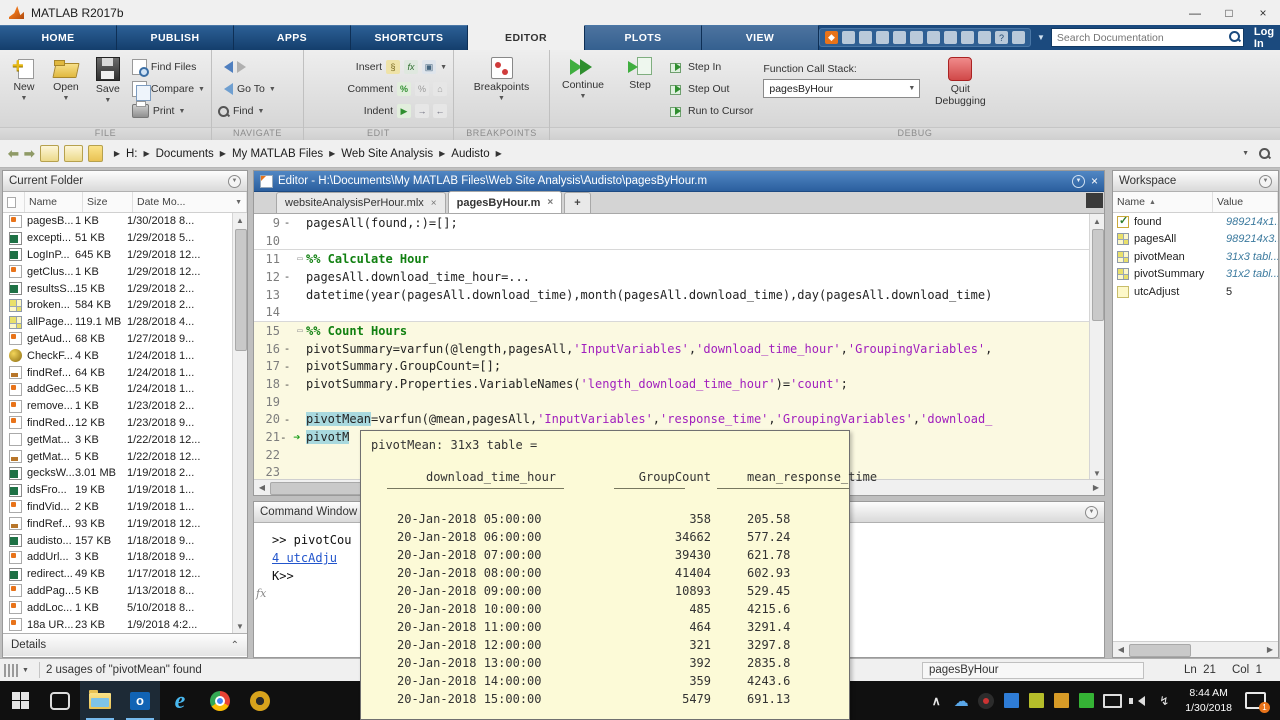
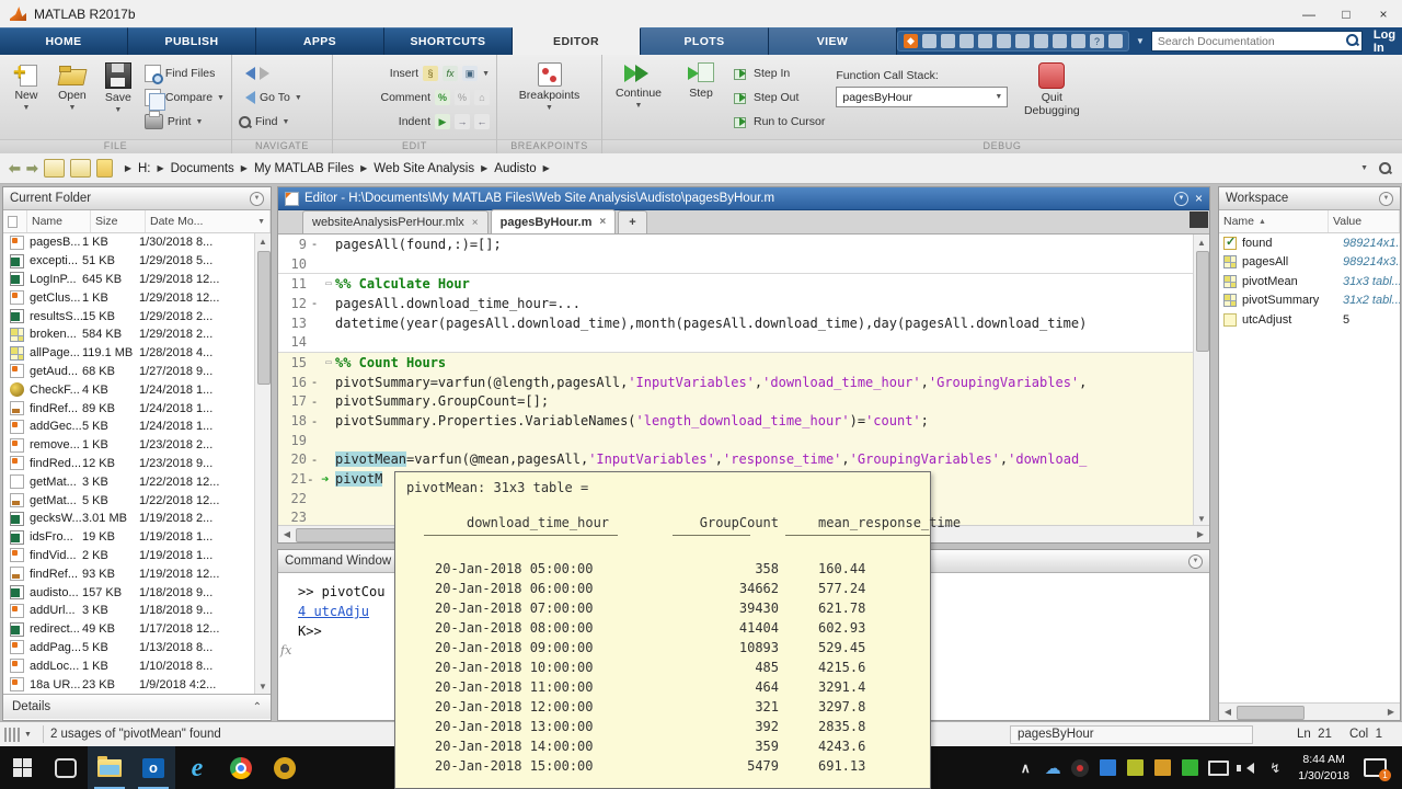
  MATLAB R2017b
  —
  □
  ×
  HOME
  PUBLISH
  APPS
  SHORTCUTS
  EDITOR
  PLOTS
  VIEW
  ◆
  ?
  ▼
  Search Documentation
  Log In
  New
  Open
  Save
  Find Files
  Compare
  Print
  FILE
  Go To
  Find
  NAVIGATE
  Insert
  §
  fx
  ▣
  Comment
  %
  %
  ⌂
  Indent
  ▶
  →
  ←
  EDIT
  Breakpoints
  BREAKPOINTS
  Continue
  Step
  Step In
  Step Out
  Run to Cursor
  Function Call Stack:
  pagesByHour
  Quit
  Debugging
  DEBUG
  ⬅
  ➡
  ▶
  H:
  ▶
  Documents
  ▶
  My MATLAB Files
  ▶
  Web Site Analysis
  ▶
  Audisto
  ▶
  Current Folder
  Name
  Size
  Date Mo...
  pagesB...
  1 KB
  1/30/2018 8...
  excepti...
  51 KB
  1/29/2018 5...
  LogInP...
  645 KB
  1/29/2018 12...
  getClus...
  1 KB
  1/29/2018 12...
  resultsS...
  15 KB
  1/29/2018 2...
  broken...
  584 KB
  1/29/2018 2...
  allPage...
  119.1 MB
  1/28/2018 4...
  getAud...
  68 KB
  1/27/2018 9...
  CheckF...
  4 KB
  1/24/2018 1...
  findRef...
- 64 KB
+ 89 KB
  1/24/2018 1...
  addGec...
  5 KB
  1/24/2018 1...
  remove...
  1 KB
  1/23/2018 2...
  findRed...
  12 KB
  1/23/2018 9...
  getMat...
  3 KB
  1/22/2018 12...
  getMat...
  5 KB
  1/22/2018 12...
  gecksW...
  3.01 MB
  1/19/2018 2...
  idsFro...
  19 KB
  1/19/2018 1...
  findVid...
  2 KB
  1/19/2018 1...
  findRef...
  93 KB
  1/19/2018 12...
  audisto...
  157 KB
  1/18/2018 9...
  addUrl...
  3 KB
  1/18/2018 9...
  redirect...
  49 KB
  1/17/2018 12...
  addPag...
  5 KB
  1/13/2018 8...
  addLoc...
  1 KB
- 5/10/2018 8...
+ 1/10/2018 8...
  18a UR...
  23 KB
  1/9/2018 4:2...
  ▲
  ▼
  Details
  ⌃
  Editor - H:\Documents\My MATLAB Files\Web Site Analysis\Audisto\pagesByHour.m
  ×
  websiteAnalysisPerHour.mlx
  ×
  pagesByHour.m
  ×
  +
  9
  -
  pagesAll(found,:)=[];
  10
  11
  ▭
  %% Calculate Hour
  12
  -
  pagesAll.download_time_hour=...
  13
  datetime(year(pagesAll.download_time),month(pagesAll.download_time),day(pagesAll.download_time)
  14
  15
  ▭
  %% Count Hours
  16
  -
  pivotSummary=varfun(@length,pagesAll,'InputVariables','download_time_hour','GroupingVariables',
  17
  -
  pivotSummary.GroupCount=[];
  18
  -
  pivotSummary.Properties.VariableNames('length_download_time_hour')='count';
  19
  20
  -
  pivotMean=varfun(@mean,pagesAll,'InputVariables','response_time','GroupingVariables','download_
  21
  - ➔
  pivotM
  22
  23
  ▲
  ▼
  ◀
  ▶
  Command Window
  fx
  >> pivotCou
  4 utcAdju
  K>>
  Workspace
  Name
  Value
  found
  989214x1.
  pagesAll
  989214x3.
  pivotMean
  31x3 tabl..
  pivotSummary
  31x2 tabl..
  utcAdjust
  5
  ◀
  ▶
  2 usages of "pivotMean" found
  pagesByHour
  Ln 21
  Col 1
  o
  e
  ∧
  ☁
  ↯
  8:44 AM
  1/30/2018
  1
  pivotMean: 31x3 table =
  download_time_hour
  GroupCount
  mean_response_time
  20-Jan-2018 05:00:00
  358
- 205.58
+ 160.44
  20-Jan-2018 06:00:00
  34662
  577.24
  20-Jan-2018 07:00:00
  39430
  621.78
  20-Jan-2018 08:00:00
  41404
  602.93
  20-Jan-2018 09:00:00
  10893
  529.45
  20-Jan-2018 10:00:00
  485
  4215.6
  20-Jan-2018 11:00:00
  464
  3291.4
  20-Jan-2018 12:00:00
  321
  3297.8
  20-Jan-2018 13:00:00
  392
  2835.8
  20-Jan-2018 14:00:00
  359
  4243.6
  20-Jan-2018 15:00:00
  5479
  691.13
